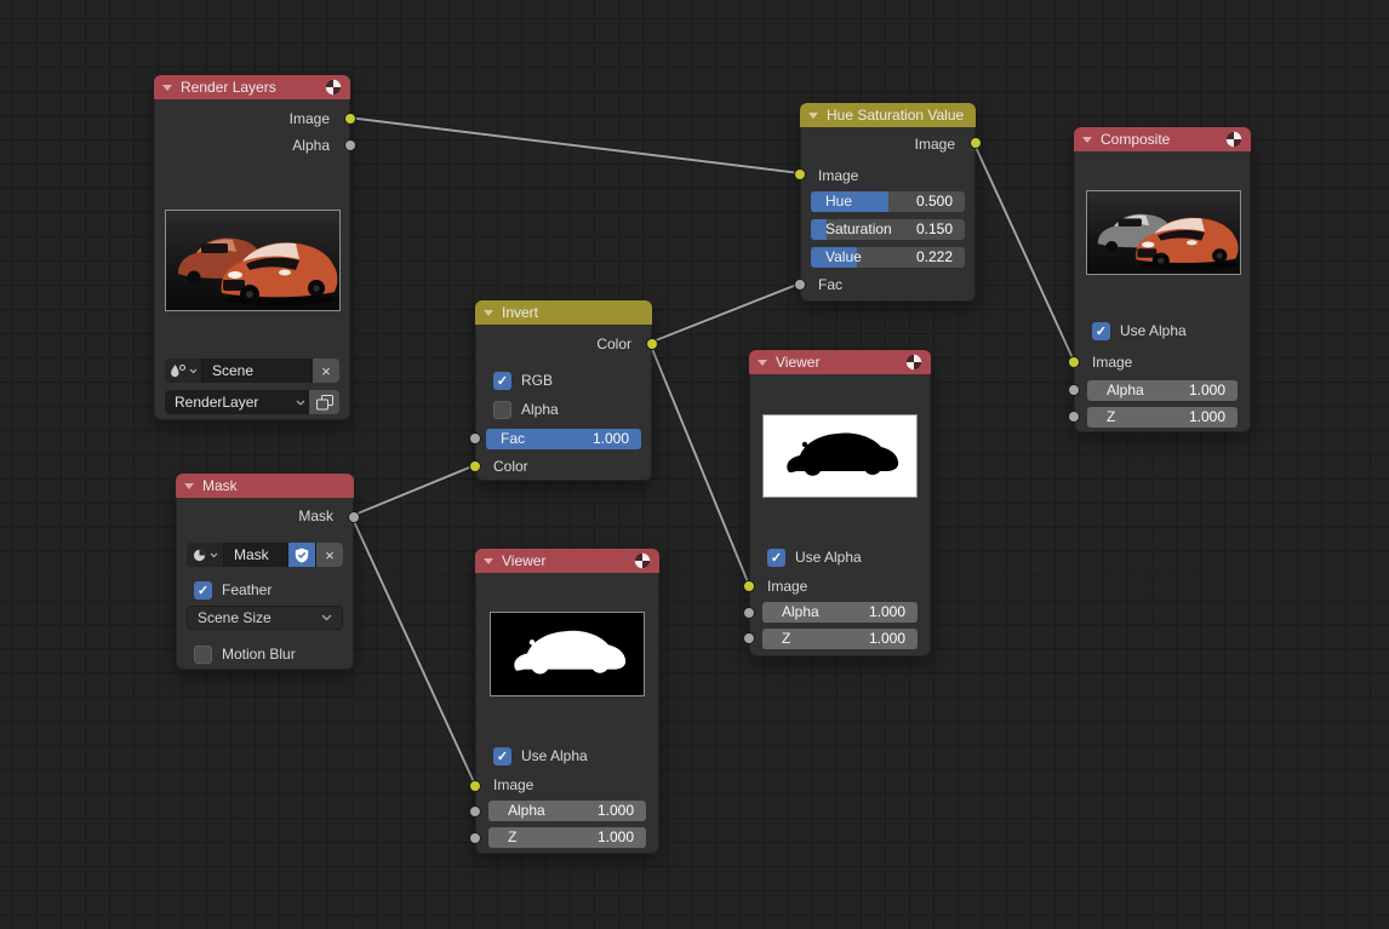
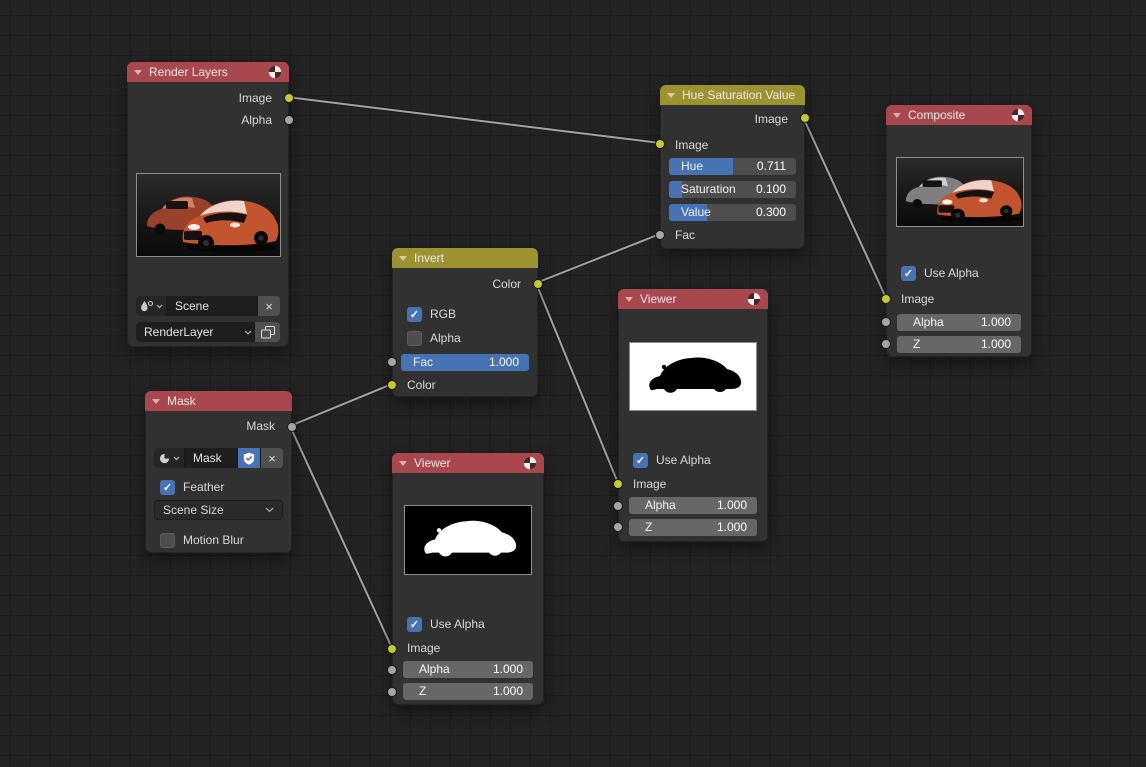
  Render Layers
  Image
  Alpha
  Scene
  ×
  RenderLayer
  Hue Saturation Value
  Image
  Image
  Hue
- 0.500
+ 0.711
  Saturation
- 0.150
+ 0.100
  Value
- 0.222
+ 0.300
  Fac
  Composite
  ✓
  Use Alpha
  Image
  Alpha
  1.000
  Z
  1.000
  Invert
  Color
  ✓
  RGB
  Alpha
  Fac
  1.000
  Color
  Mask
  Mask
  Mask
  ×
  ✓
  Feather
  Scene Size
  Motion Blur
  Viewer
  ✓
  Use Alpha
  Image
  Alpha
  1.000
  Z
  1.000
  Viewer
  ✓
  Use Alpha
  Image
  Alpha
  1.000
  Z
  1.000
